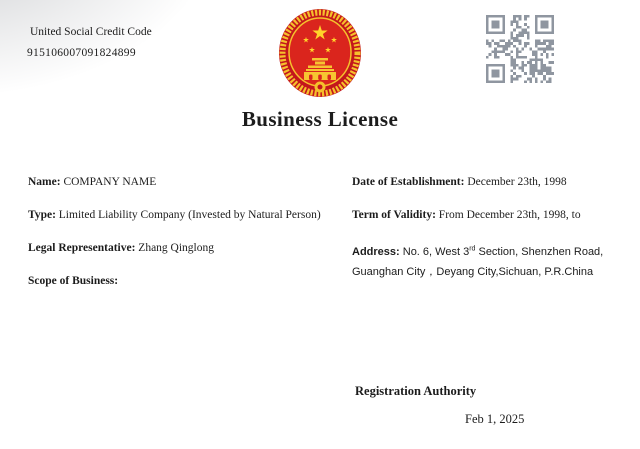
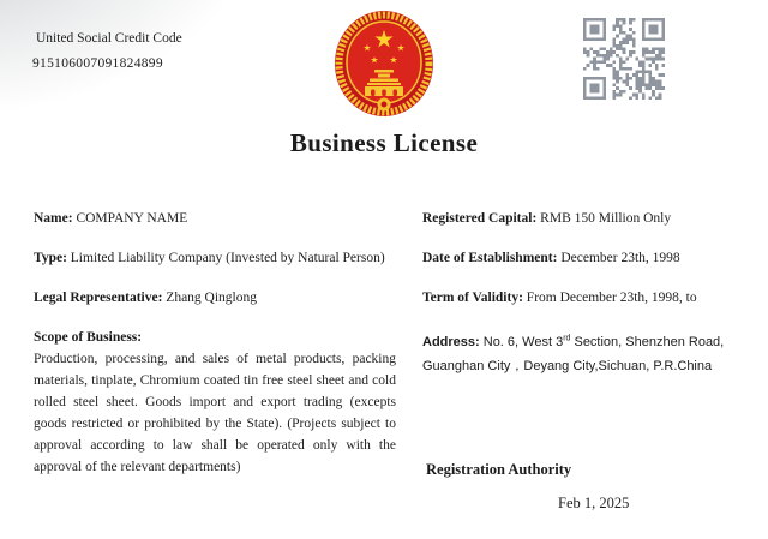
  United Social Credit Code
  915106007091824899
  Business License
  Name: COMPANY NAME
  Type: Limited Liability Company (Invested by Natural Person)
  Legal Representative: Zhang Qinglong
  Scope of Business:
+ Production, processing, and sales of metal products, packing materials, tinplate, Chromium coated tin free steel sheet and cold rolled steel sheet. Goods import and export trading (excepts goods restricted or prohibited by the State). (Projects subject to approval according to law shall be operated only with the approval of the relevant departments)
+ Registered Capital: RMB 150 Million Only
  Date of Establishment: December 23th, 1998
  Term of Validity: From December 23th, 1998, to
  Address: No. 6, West 3 Section, Shenzhen Road, Guanghan City，Deyang City,Sichuan, P.R.China
  Registration Authority
  Feb 1, 2025
